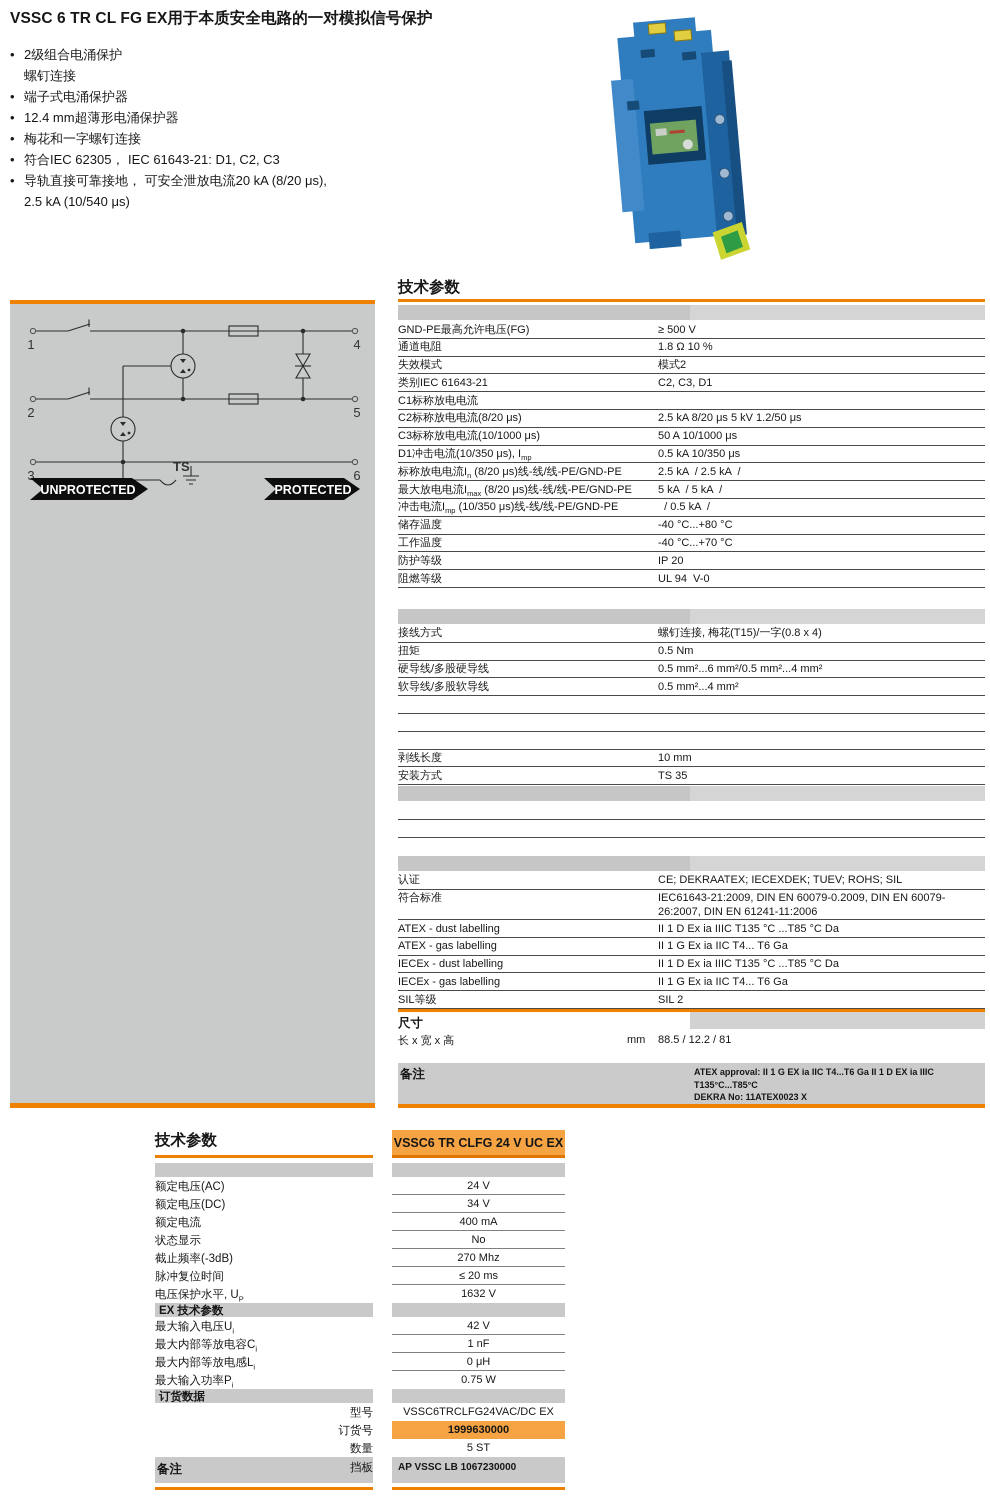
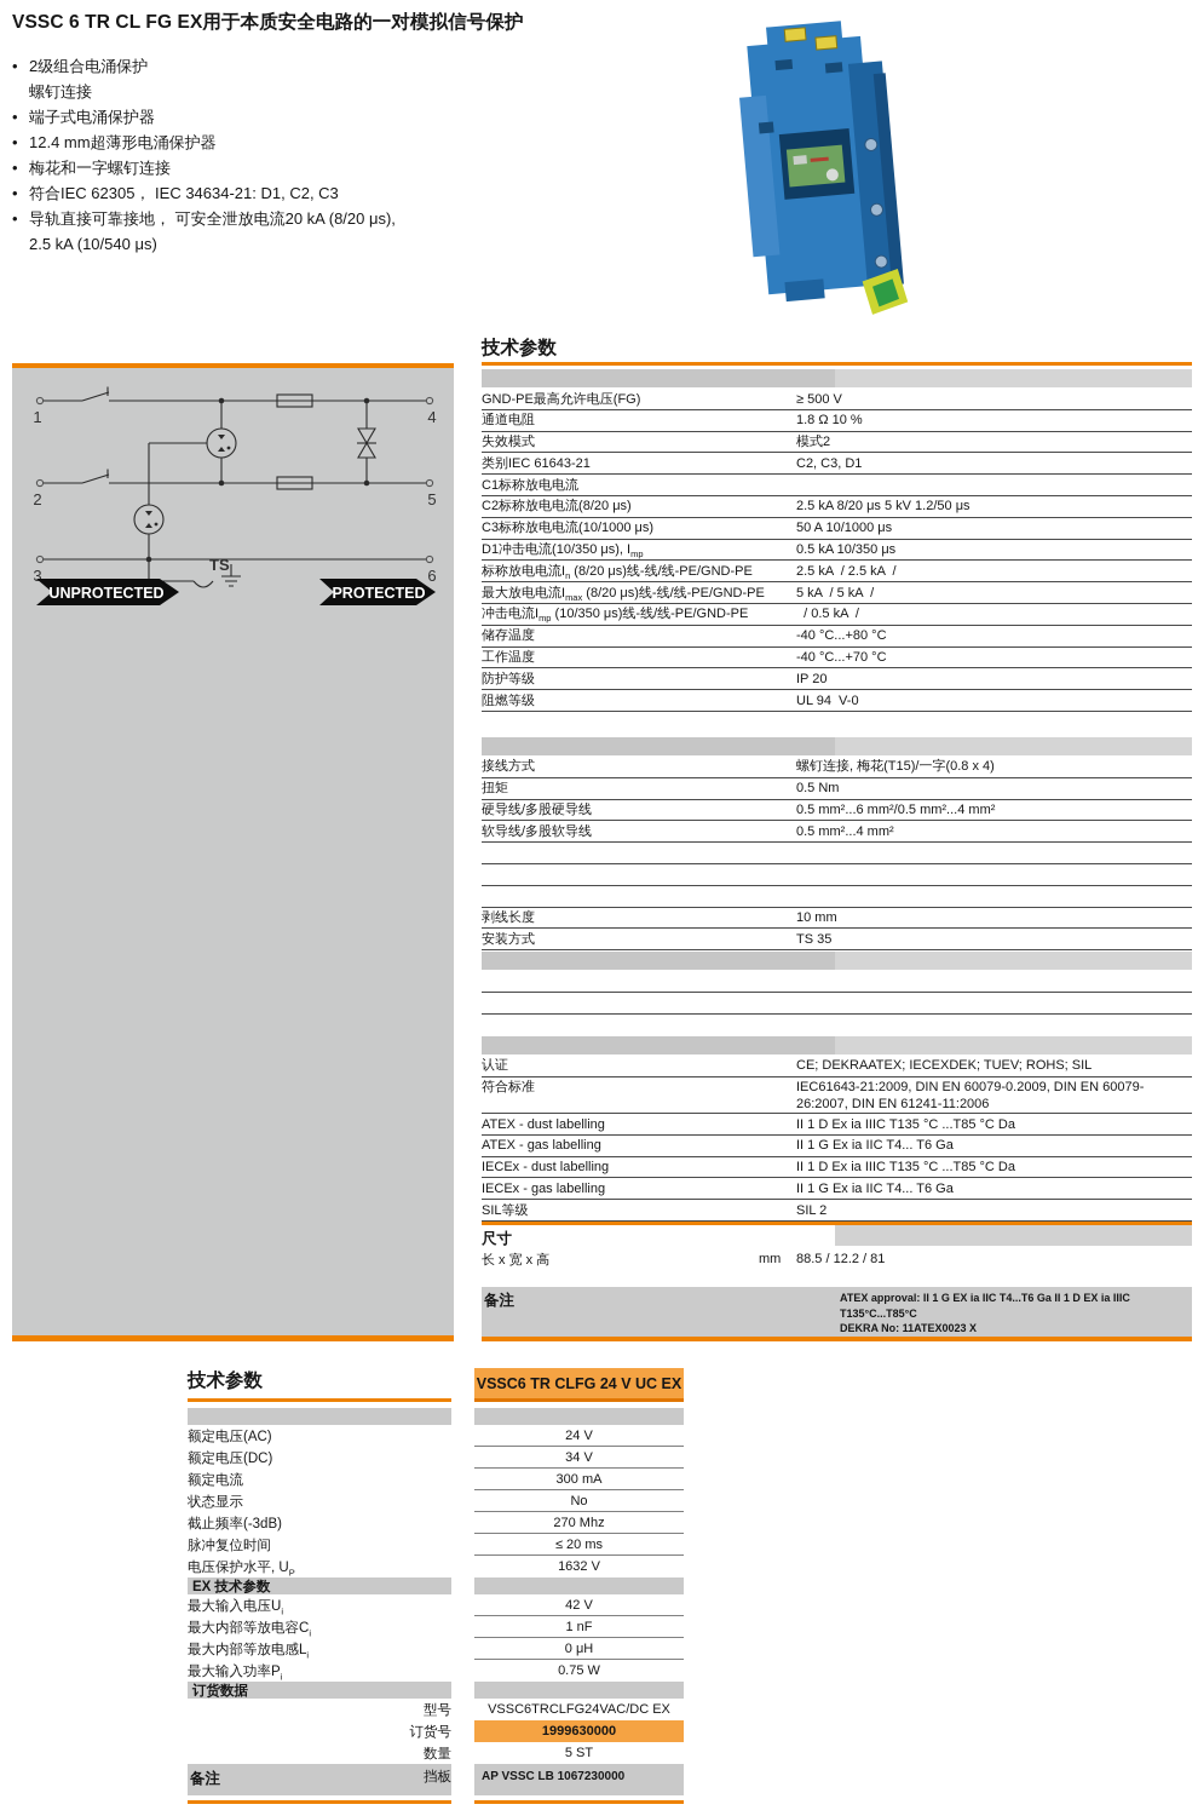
  VSSC 6 TR CL FG EX用于本质安全电路的一对模拟信号保护
  •
  2级组合电涌保护
  螺钉连接
  •
  端子式电涌保护器
  •
  12.4 mm超薄形电涌保护器
  •
  梅花和一字螺钉连接
  •
- 符合IEC 62305， IEC 61643-21: D1, C2, C3
+ 符合IEC 62305， IEC 34634-21: D1, C2, C3
  •
  导轨直接可靠接地， 可安全泄放电流20 kA (8/20 μs),
  2.5 kA (10/540 μs)
  1
  2
  3
  4
  5
  6
  TS
  UNPROTECTED
  PROTECTED
  技术参数
  GND-PE最高允许电压(FG)
  ≥ 500 V
  通道电阻
  1.8 Ω 10 %
  失效模式
  模式2
  类别IEC 61643-21
  C2, C3, D1
  C1标称放电电流
  C2标称放电电流(8/20 μs)
  2.5 kA 8/20 μs 5 kV 1.2/50 μs
  C3标称放电电流(10/1000 μs)
  50 A 10/1000 μs
  D1冲击电流(10/350 μs), Imp
  0.5 kA 10/350 μs
  标称放电电流In (8/20 μs)线-线/线-PE/GND-PE
  2.5 kA / 2.5 kA /
  最大放电电流Imax (8/20 μs)线-线/线-PE/GND-PE
  5 kA / 5 kA /
  冲击电流Imp (10/350 μs)线-线/线-PE/GND-PE
  / 0.5 kA /
  储存温度
  -40 °C...+80 °C
  工作温度
  -40 °C...+70 °C
  防护等级
  IP 20
  阻燃等级
  UL 94 V-0
  接线方式
  螺钉连接, 梅花(T15)/一字(0.8 x 4)
  扭矩
  0.5 Nm
  硬导线/多股硬导线
  0.5 mm²...6 mm²/0.5 mm²...4 mm²
  软导线/多股软导线
  0.5 mm²...4 mm²
  剥线长度
  10 mm
  安装方式
  TS 35
  认证
  CE; DEKRAATEX; IECEXDEK; TUEV; ROHS; SIL
  符合标准
  IEC61643-21:2009, DIN EN 60079-0.2009, DIN EN 60079-26:2007, DIN EN 61241-11:2006
  ATEX - dust labelling
  II 1 D Ex ia IIIC T135 °C ...T85 °C Da
  ATEX - gas labelling
  II 1 G Ex ia IIC T4... T6 Ga
  IECEx - dust labelling
  II 1 D Ex ia IIIC T135 °C ...T85 °C Da
  IECEx - gas labelling
  II 1 G Ex ia IIC T4... T6 Ga
  SIL等级
  SIL 2
  尺寸
  长 x 宽 x 高
  mm
  88.5 / 12.2 / 81
  备注
  ATEX approval: II 1 G EX ia IIC T4...T6 Ga II 1 D EX ia IIIC T135°C...T85°C
  DEKRA No: 11ATEX0023 X
  技术参数
  VSSC6 TR CLFG 24 V UC EX
  额定电压(AC)
  24 V
  额定电压(DC)
  34 V
  额定电流
- 400 mA
+ 300 mA
  状态显示
  No
  截止频率(-3dB)
  270 Mhz
  脉冲复位时间
  ≤ 20 ms
  电压保护水平, UP
  1632 V
  EX 技术参数
  最大输入电压Ui
  42 V
  最大内部等放电容Ci
  1 nF
  最大内部等放电感Li
  0 μH
  最大输入功率Pi
  0.75 W
  订货数据
  型号
  VSSC6TRCLFG24VAC/DC EX
  订货号
  1999630000
  数量
  5 ST
  备注
  挡板
  AP VSSC LB 1067230000
